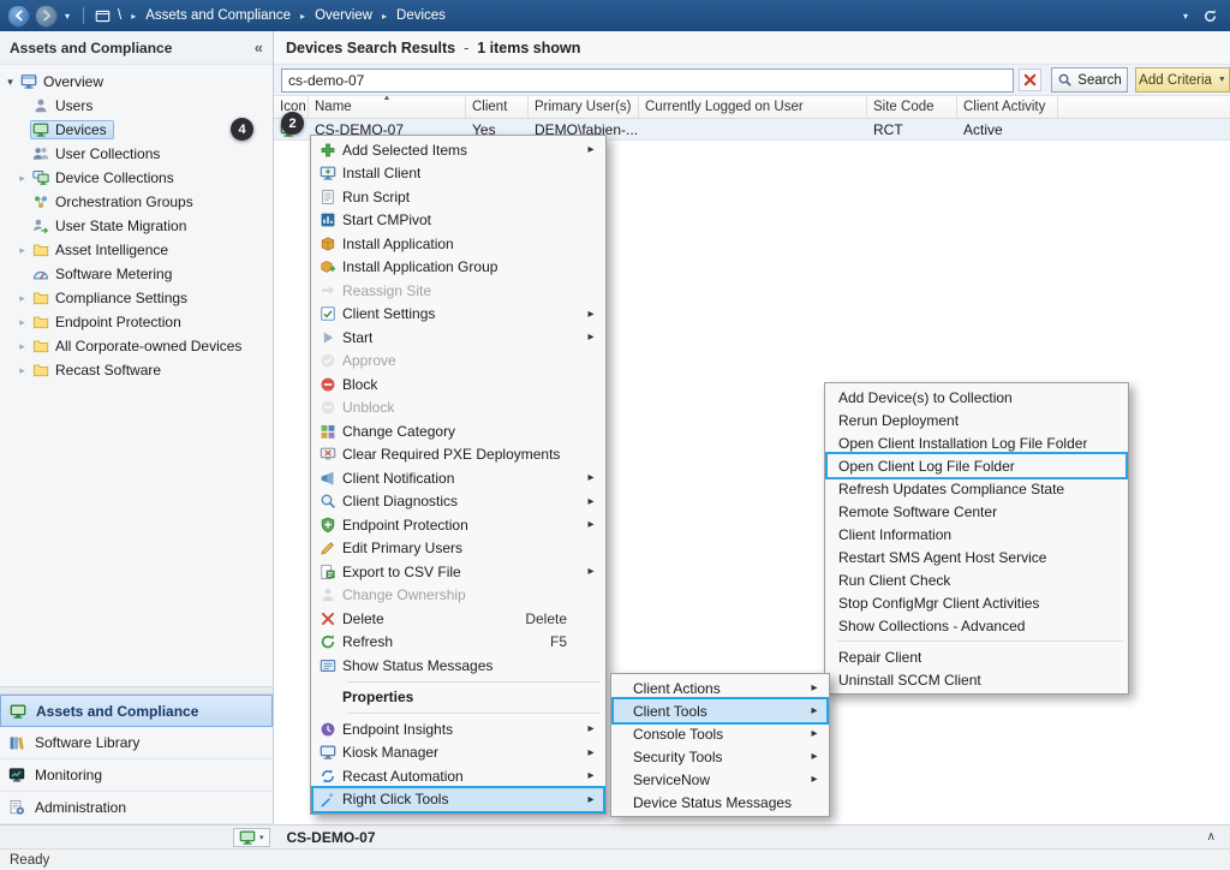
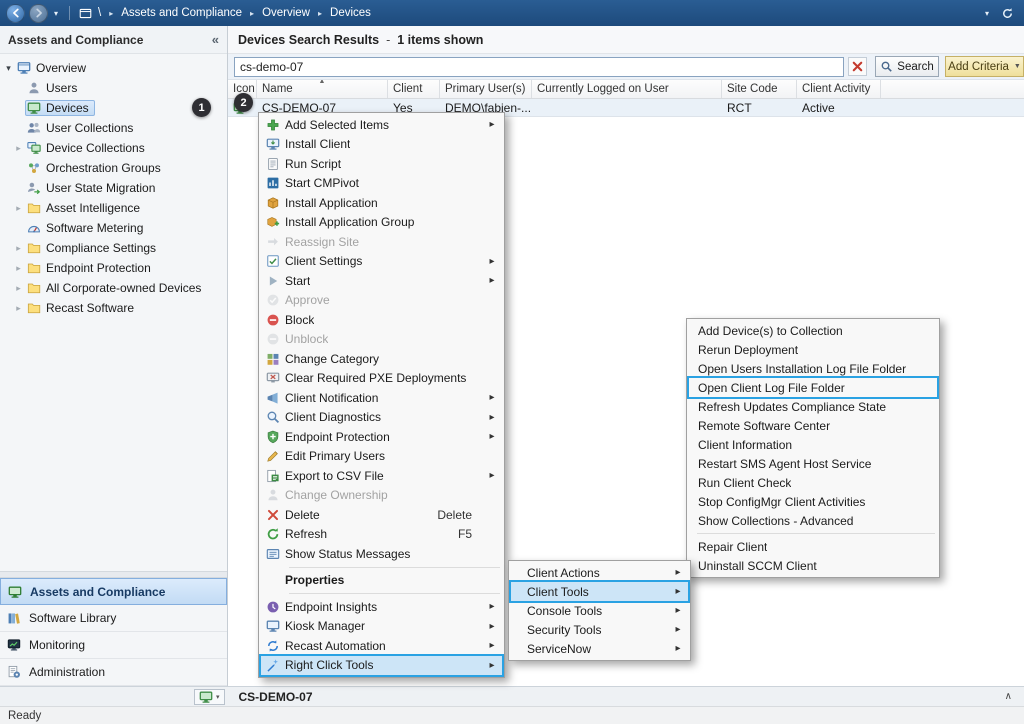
  ▾
  \
  ▸
  Assets and Compliance
  ▸
  Overview
  ▸
  Devices
  ▾
  Assets and Compliance
  «
  ▾
  Overview
  Users
  Devices
  User Collections
  ▸
  Device Collections
  Orchestration Groups
  User State Migration
  ▸
  Asset Intelligence
  Software Metering
  ▸
  Compliance Settings
  ▸
  Endpoint Protection
  ▸
  All Corporate-owned Devices
  ▸
  Recast Software
  Assets and Compliance
  Software Library
  Monitoring
  Administration
  Devices Search Results
  -
  1 items shown
  cs-demo-07
  Search
  Add Criteria
  Icon
  Name
  Client
  Primary User(s)
  Currently Logged on User
  Site Code
  Client Activity
  CS-DEMO-07
  Yes
  DEMO\fabien-...
  RCT
  Active
  Add Selected Items
  ▸
  Install Client
  Run Script
  Start CMPivot
  Install Application
  Install Application Group
  Reassign Site
  Client Settings
  ▸
  Start
  ▸
  Approve
  Block
  Unblock
  Change Category
  Clear Required PXE Deployments
  Client Notification
  ▸
  Client Diagnostics
  ▸
  Endpoint Protection
  ▸
  Edit Primary Users
  Export to CSV File
  ▸
  Change Ownership
  Delete
  Delete
  Refresh
  F5
  Show Status Messages
  Properties
  Endpoint Insights
  ▸
  Kiosk Manager
  ▸
  Recast Automation
  ▸
  Right Click Tools
  ▸
  Client Actions
  ▸
  Client Tools
  ▸
  Console Tools
  ▸
  Security Tools
  ▸
  ServiceNow
  ▸
- Device Status Messages
  Add Device(s) to Collection
  Rerun Deployment
- Open Client Installation Log File Folder
+ Open Users Installation Log File Folder
  Open Client Log File Folder
  Refresh Updates Compliance State
  Remote Software Center
  Client Information
  Restart SMS Agent Host Service
  Run Client Check
  Stop ConfigMgr Client Activities
  Show Collections - Advanced
  Repair Client
  Uninstall SCCM Client
- 4
+ 1
  2
  CS-DEMO-07
  ∧
  Ready
